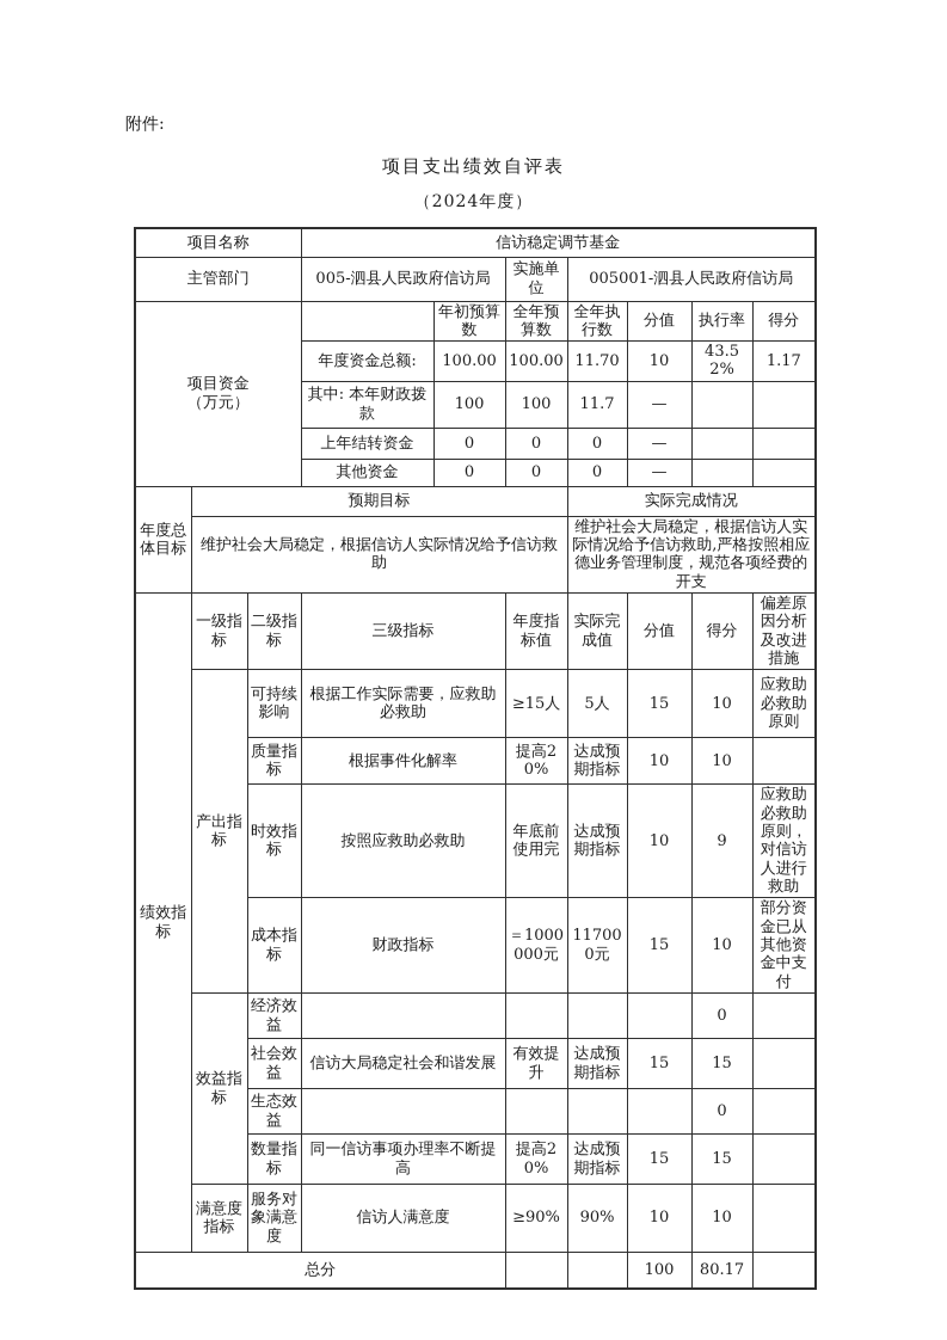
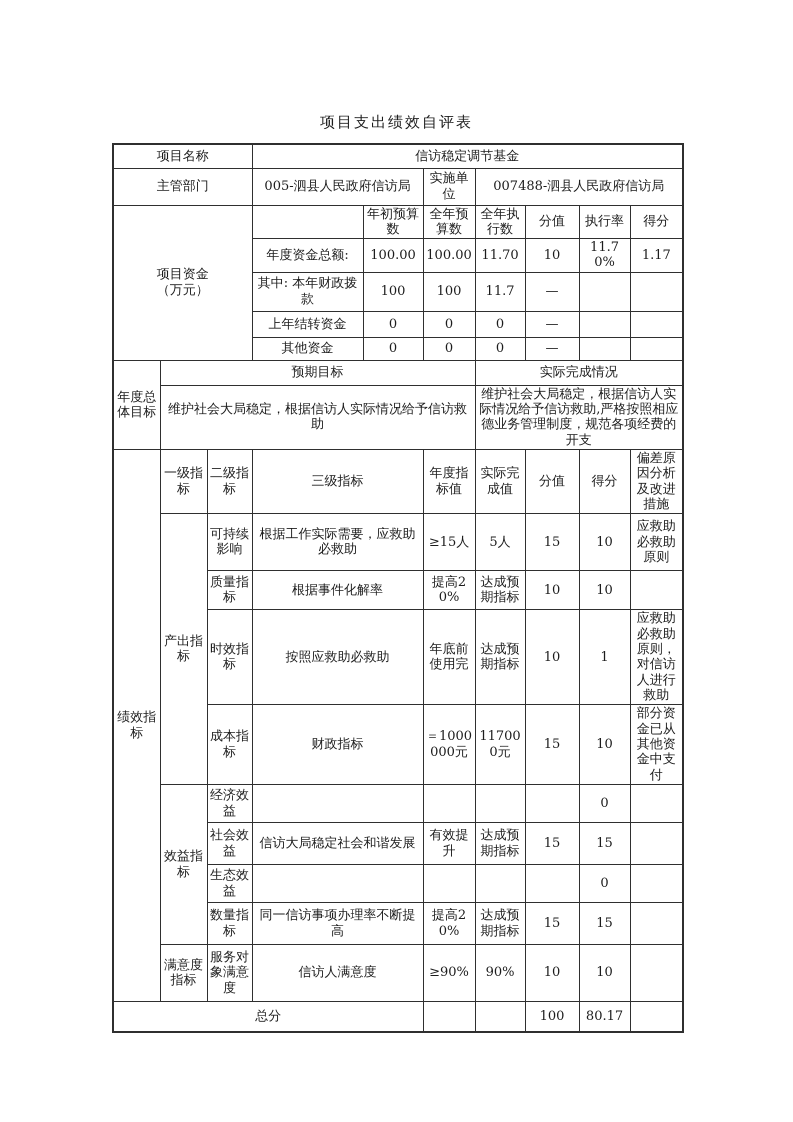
- 附件:
  项目支出绩效自评表
- （2024年度）
  项目名称	信访稳定调节基金
- 主管部门	005-泗县人民政府信访局	实施单位	005001-泗县人民政府信访局
+ 主管部门	005-泗县人民政府信访局	实施单位	007488-泗县人民政府信访局
  项目资金 （万元）		年初预算数	全年预算数	全年执行数	分值	执行率	得分
- 年度资金总额:	100.00	100.00	11.70	10	43.52%	1.17
+ 年度资金总额:	100.00	100.00	11.70	10	11.70%	1.17
  其中: 本年财政拨款	100	100	11.7	—
  上年结转资金	0	0	0	—
  其他资金	0	0	0	—
  年度总体目标	预期目标	实际完成情况
  维护社会大局稳定，根据信访人实际情况给予信访救助	维护社会大局稳定，根据信访人实际情况给予信访救助,严格按照相应德业务管理制度，规范各项经费的开支
  绩效指标	一级指标	二级指标	三级指标	年度指标值	实际完成值	分值	得分	偏差原因分析及改进措施
  产出指标	可持续影响	根据工作实际需要，应救助必救助	≥15人	5人	15	10	应救助必救助原则
  质量指标	根据事件化解率	提高20%	达成预期指标	10	10
- 时效指标	按照应救助必救助	年底前使用完	达成预期指标	10	9	应救助必救助原则，对信访人进行救助
+ 时效指标	按照应救助必救助	年底前使用完	达成预期指标	10	1	应救助必救助原则，对信访人进行救助
  成本指标	财政指标	＝1000000元	117000元	15	10	部分资金已从其他资金中支付
  效益指标	经济效益					0
  社会效益	信访大局稳定社会和谐发展	有效提升	达成预期指标	15	15
  生态效益					0
  数量指标	同一信访事项办理率不断提高	提高20%	达成预期指标	15	15
  满意度指标	服务对象满意度	信访人满意度	≥90%	90%	10	10
  总分			100	80.17
